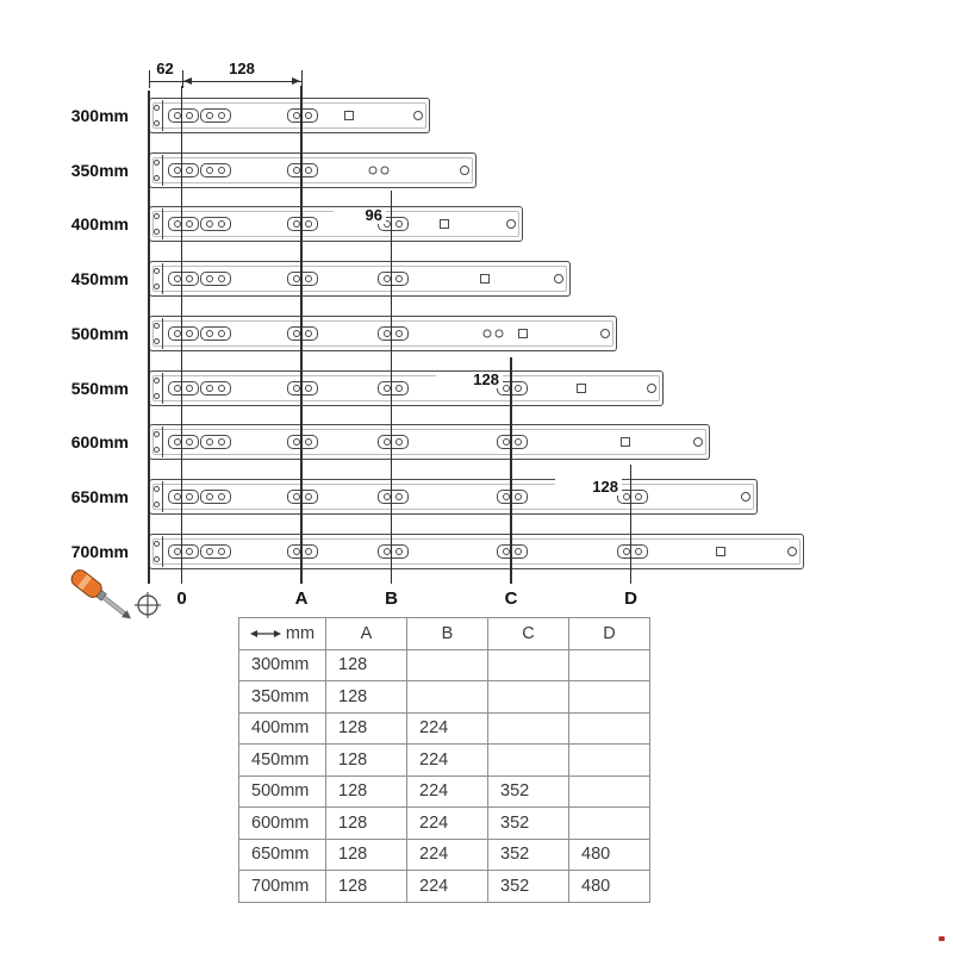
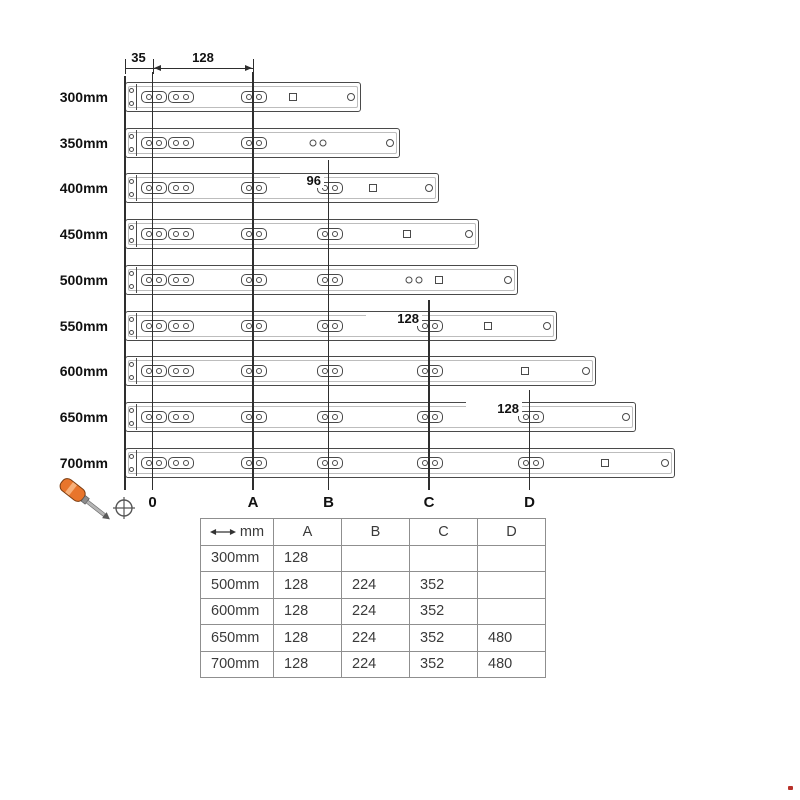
- 62
+ 35
  128
  96
  128
  128
  300mm
  350mm
  400mm
  450mm
  500mm
  550mm
  600mm
  650mm
  700mm
  0
  A
  B
  C
  D
  mm	A	B	C	D
  300mm	128
- 350mm	128
- 400mm	128	224
- 450mm	128	224
  500mm	128	224	352
  600mm	128	224	352
  650mm	128	224	352	480
  700mm	128	224	352	480
